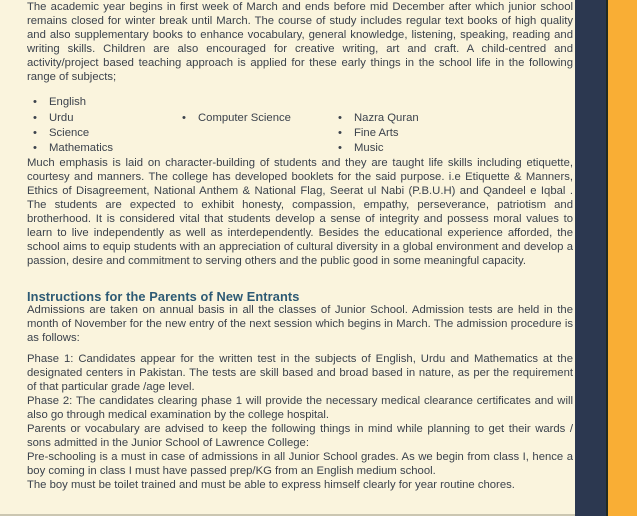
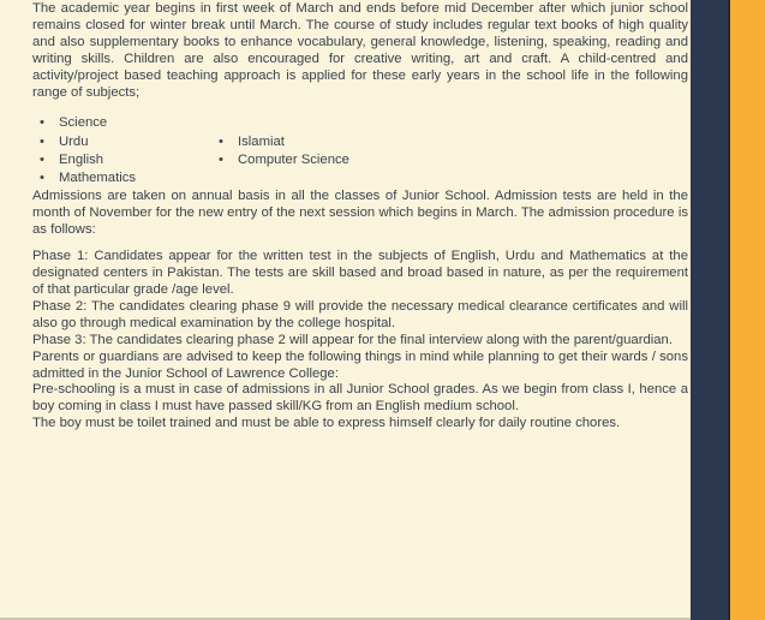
- The academic year begins in first week of March and ends before mid December after which junior school remains closed for winter break until March. The course of study includes regular text books of high quality and also supplementary books to enhance vocabulary, general knowledge, listening, speaking, reading and writing skills. Children are also encouraged for creative writing, art and craft. A child-centred and activity/project based teaching approach is applied for these early things in the school life in the following range of subjects;
+ The academic year begins in first week of March and ends before mid December after which junior school remains closed for winter break until March. The course of study includes regular text books of high quality and also supplementary books to enhance vocabulary, general knowledge, listening, speaking, reading and writing skills. Children are also encouraged for creative writing, art and craft. A child-centred and activity/project based teaching approach is applied for these early years in the school life in the following range of subjects;
- English
+ Science
  Urdu
- Science
+ English
  Mathematics
+ Islamiat
  Computer Science
- Nazra Quran
- Fine Arts
- Music
- Much emphasis is laid on character-building of students and they are taught life skills including etiquette, courtesy and manners. The college has developed booklets for the said purpose. i.e Etiquette & Manners, Ethics of Disagreement, National Anthem & National Flag, Seerat ul Nabi (P.B.U.H) and Qandeel e Iqbal . The students are expected to exhibit honesty, compassion, empathy, perseverance, patriotism and brotherhood. It is considered vital that students develop a sense of integrity and possess moral values to learn to live independently as well as interdependently. Besides the educational experience afforded, the school aims to equip students with an appreciation of cultural diversity in a global environment and develop a passion, desire and commitment to serving others and the public good in some meaningful capacity.
- Instructions for the Parents of New Entrants
  Admissions are taken on annual basis in all the classes of Junior School. Admission tests are held in the month of November for the new entry of the next session which begins in March. The admission procedure is as follows:
  Phase 1: Candidates appear for the written test in the subjects of English, Urdu and Mathematics at the designated centers in Pakistan. The tests are skill based and broad based in nature, as per the requirement of that particular grade /age level.
- Phase 2: The candidates clearing phase 1 will provide the necessary medical clearance certificates and will also go through medical examination by the college hospital.
+ Phase 2: The candidates clearing phase 9 will provide the necessary medical clearance certificates and will also go through medical examination by the college hospital.
+ Phase 3: The candidates clearing phase 2 will appear for the final interview along with the parent/guardian.
- Parents or vocabulary are advised to keep the following things in mind while planning to get their wards / sons admitted in the Junior School of Lawrence College:
+ Parents or guardians are advised to keep the following things in mind while planning to get their wards / sons admitted in the Junior School of Lawrence College:
- Pre-schooling is a must in case of admissions in all Junior School grades. As we begin from class I, hence a boy coming in class I must have passed prep/KG from an English medium school.
+ Pre-schooling is a must in case of admissions in all Junior School grades. As we begin from class I, hence a boy coming in class I must have passed skill/KG from an English medium school.
- The boy must be toilet trained and must be able to express himself clearly for year routine chores.
+ The boy must be toilet trained and must be able to express himself clearly for daily routine chores.
